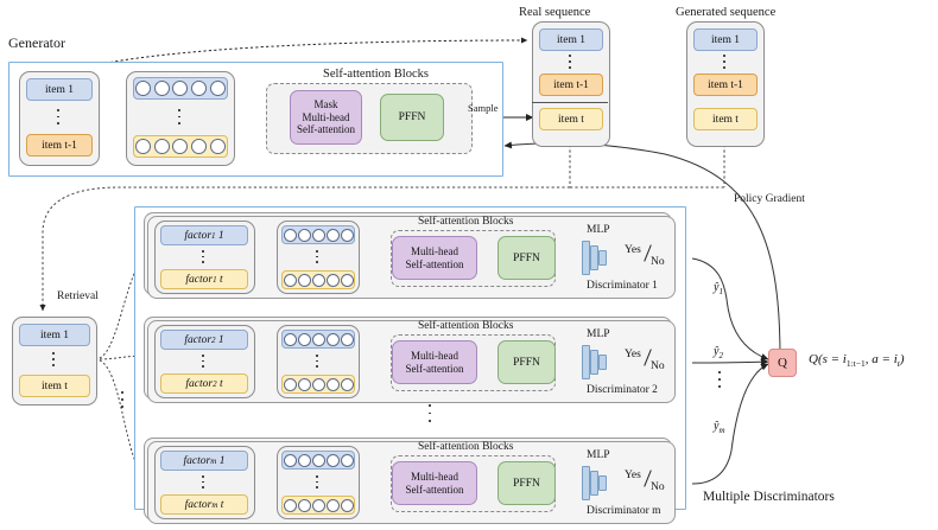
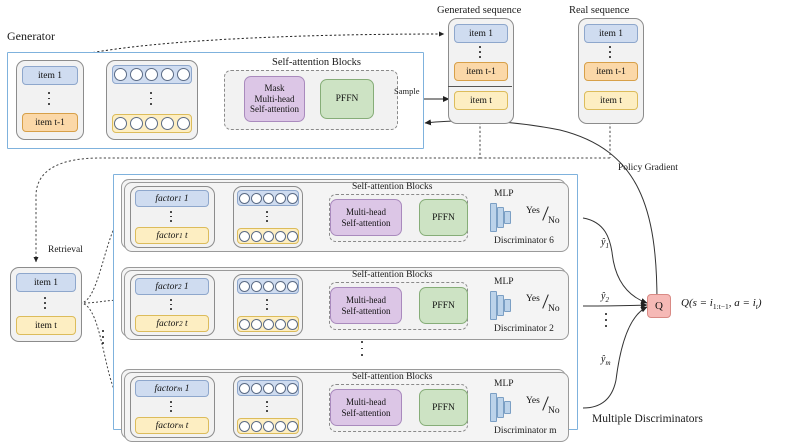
  Generator
  item 1
  item t-1
  Self-attention Blocks
  Mask
  Multi-head
  Self-attention
  PFFN
  Sample
- Real sequence
+ Generated sequence
  item 1
  item t-1
  item t
- Generated sequence
+ Real sequence
  item 1
  item t-1
  item t
  Retrieval
  item 1
  item t
  Multiple Discriminators
  factor
  1
  1
  factor
  1
  t
  Self-attention Blocks
  Multi-head
  Self-attention
  PFFN
  MLP
  Yes
  No
- Discriminator 1
+ Discriminator 6
  factor
  2
  1
  factor
  2
  t
  Self-attention Blocks
  Multi-head
  Self-attention
  PFFN
  MLP
  Yes
  No
  Discriminator 2
  factor
  m
  1
  factor
  m
  t
  Self-attention Blocks
  Multi-head
  Self-attention
  PFFN
  MLP
  Yes
  No
  Discriminator m
  ŷ1
  ŷ2
  ŷm
  Policy Gradient
  Q
  Q(s = i1:t−1, a = it)
